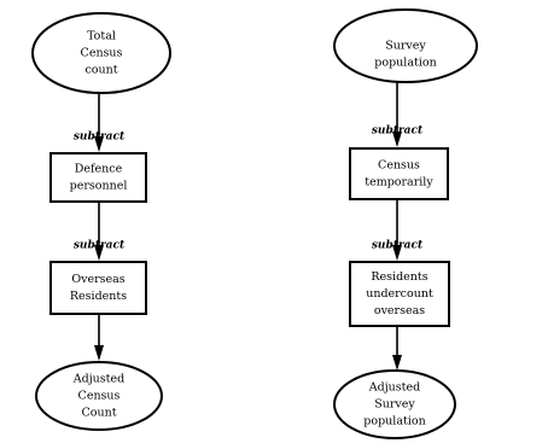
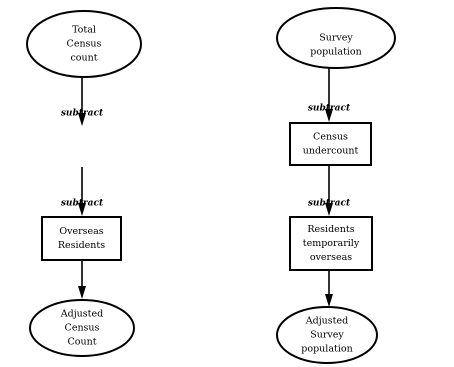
  subtract
  subtract
  Total
  Census
  count
- Defence
- personnel
  Overseas
  Residents
  Adjusted
  Census
  Count
  subtract
  subtract
  Survey
  population
  Census
- temporarily
+ undercount
  Residents
- undercount
+ temporarily
  overseas
  Adjusted
  Survey
  population
